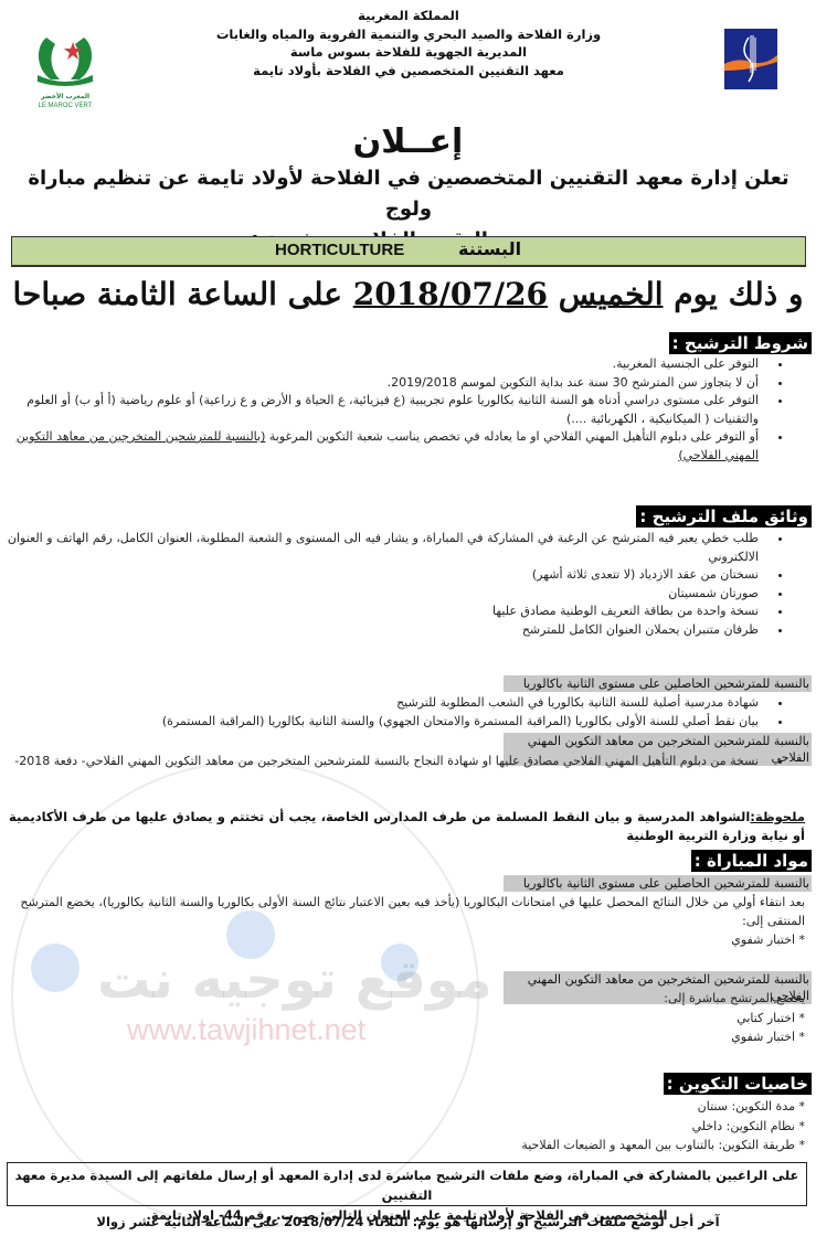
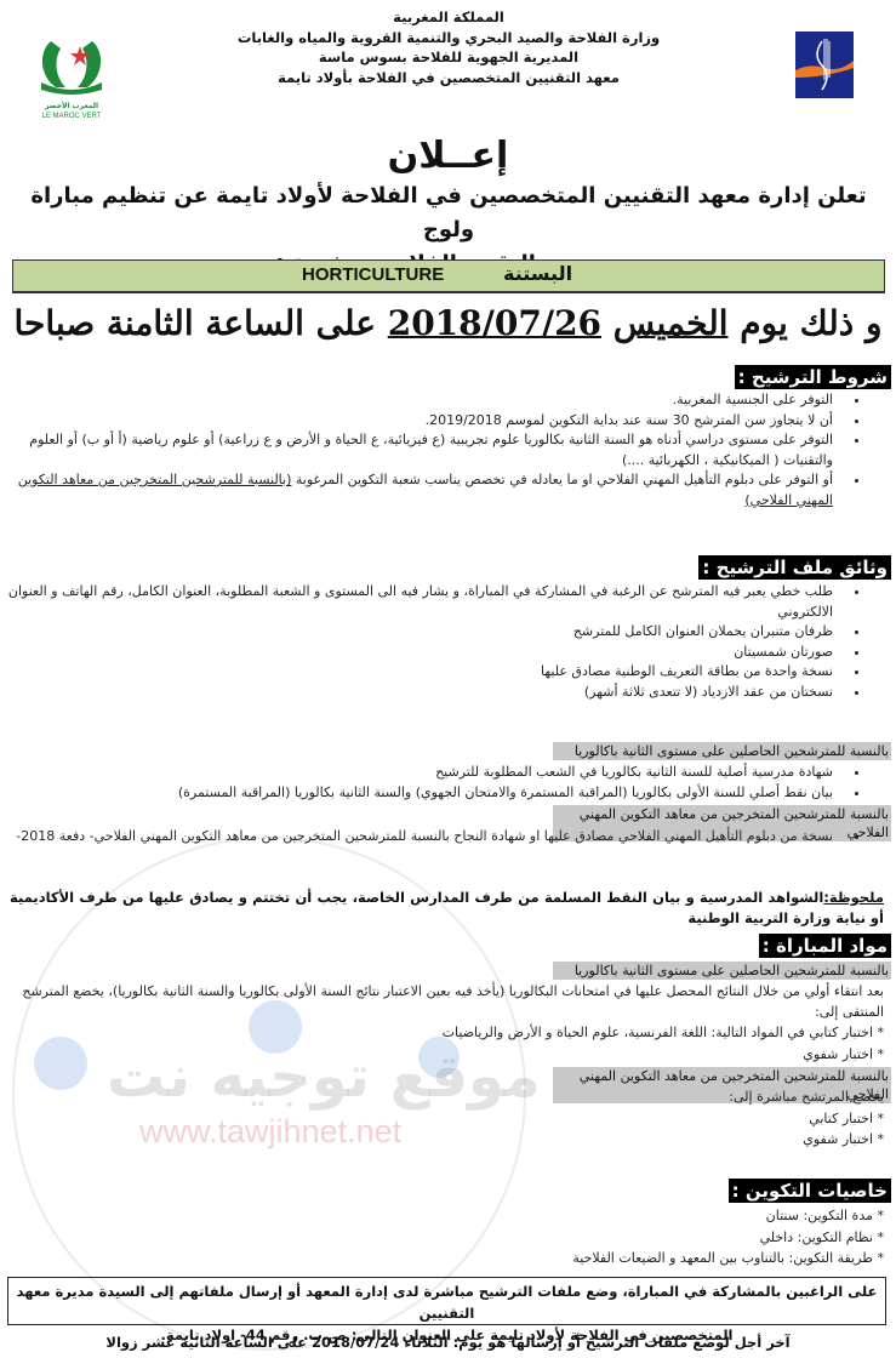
  موقع توجيه نت
  www.tawjihnet.net
  المملكة المغربية
  وزارة الفلاحة والصيد البحري والتنمية القروية والمياه والغابات
  المديرية الجهوية للفلاحة بسوس ماسة
  معهد التقنيين المتخصصين في الفلاحة بأولاد تايمة
  إعــلان
  تعلن إدارة معهد التقنيين المتخصصين في الفلاحة لأولاد تايمة عن تنظيم مباراة ولوج
  البستنة
  HORTICULTURE
  و ذلك يوم الخميس 2018/07/26 على الساعة الثامنة صباحا
  شروط الترشيح :
  التوفر على الجنسية المغربية.
  أن لا يتجاوز سن المترشح 30 سنة عند بداية التكوين لموسم 2019/2018.
  التوفر على مستوى دراسي أدناه هو السنة الثانية بكالوريا علوم تجريبية (ع فيزيائية، ع الحياة و الأرض و ع زراعية) أو علوم رياضية (أ أو ب) أو العلوم والتقنيات ( الميكانيكية ، الكهربائية ....)
  أو التوفر على دبلوم التأهيل المهني الفلاحي او ما يعادله في تخصص يناسب شعبة التكوين المرغوبة (بالنسبة للمترشحين المتخرجين من معاهد التكوين المهني الفلاحي)
  وثائق ملف الترشيح :
  طلب خطي يعبر فيه المترشح عن الرغبة في المشاركة في المباراة، و يشار فيه الى المستوى و الشعبة المطلوبة، العنوان الكامل، رقم الهاتف و العنوان الالكتروني
- نسختان من عقد الازدياد (لا تتعدى ثلاثة أشهر)
+ ظرفان متنبران يحملان العنوان الكامل للمترشح
  صورتان شمسيتان
  نسخة واحدة من بطاقة التعريف الوطنية مصادق عليها
- ظرفان متنبران يحملان العنوان الكامل للمترشح
+ نسختان من عقد الازدياد (لا تتعدى ثلاثة أشهر)
  بالنسبة للمترشحين الحاصلين على مستوى الثانية باكالوريا
  شهادة مدرسية أصلية للسنة الثانية بكالوريا في الشعب المطلوبة للترشيح
  بيان نقط أصلي للسنة الأولى بكالوريا (المراقبة المستمرة والامتحان الجهوي) والسنة الثانية بكالوريا (المراقبة المستمرة)
  بالنسبة للمترشحين المتخرجين من معاهد التكوين المهني الفلاحي
  نسخة من دبلوم التأهيل المهني الفلاحي مصادق عليها او شهادة النجاح بالنسبة للمترشحين المتخرجين من معاهد التكوين المهني الفلاحي- دفعة 2018-
  ملحوظة:الشواهد المدرسية و بيان النقط المسلمة من طرف المدارس الخاصة، يجب أن تختتم و يصادق عليها من طرف الأكاديمية أو نيابة وزارة التربية الوطنية
  مواد المباراة :
  بالنسبة للمترشحين الحاصلين على مستوى الثانية باكالوريا
  بعد انتقاء أولي من خلال النتائج المحصل عليها في امتحانات البكالوريا (يأخذ فيه بعين الاعتبار نتائج السنة الأولى بكالوريا والسنة الثانية بكالوريا)، يخضع المترشح المنتقى إلى:
+ * اختبار كتابي في المواد التالية: اللغة الفرنسية، علوم الحياة و الأرض والرياضيات
  * اختبار شفوي
  بالنسبة للمترشحين المتخرجين من معاهد التكوين المهني الفلاحي
  يخضع المرتشح مباشرة إلى:
  * اختبار كتابي
  * اختبار شفوي
  خاصيات التكوين :
  * مدة التكوين: سنتان
  * نظام التكوين: داخلي
  * طريقة التكوين: بالتناوب بين المعهد و الضيعات الفلاحية
  على الراغبين بالمشاركة في المباراة، وضع ملفات الترشيح مباشرة لدى إدارة المعهد أو إرسال ملفاتهم إلى السيدة مديرة معهد التقنيين
  المتخصصين في الفلاحة لأولاد تايمة على العنوان التالي: ص.ب. رقم 44- اولاد تايمة.
  آخر أجل لوضع ملفات الترشيح أو إرسالها هو يوم: الثلاثاء 2018/07/24 على الساعة الثانية عشر زوالا
